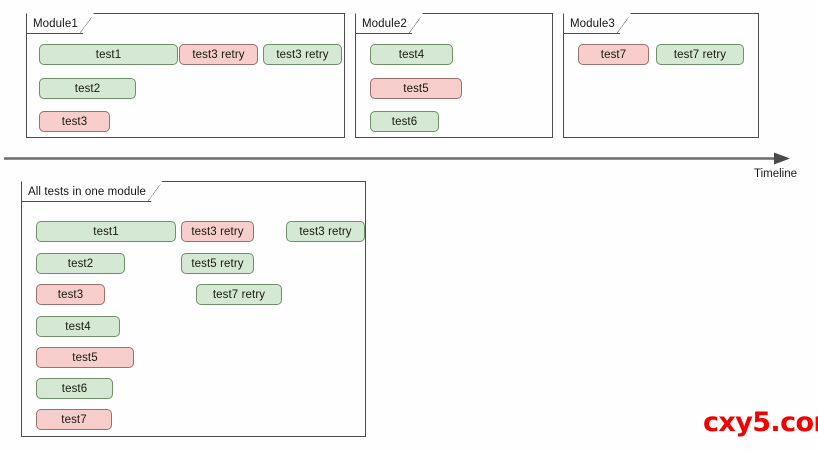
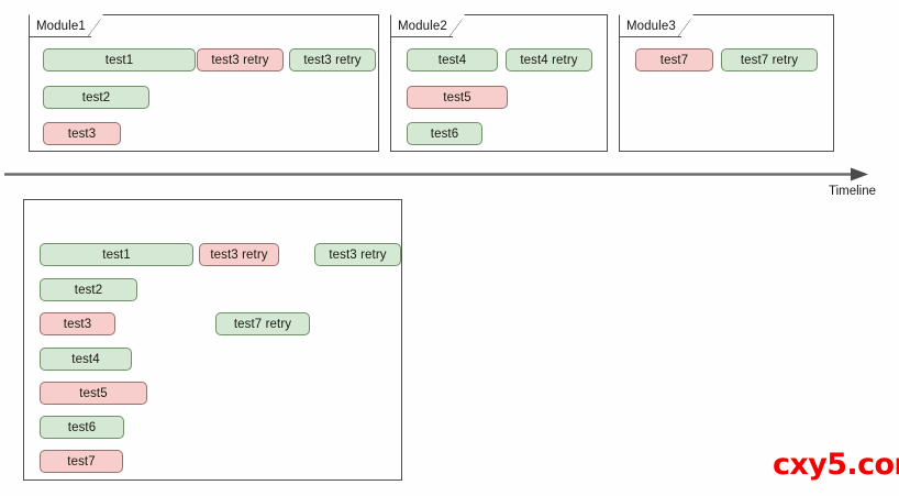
  Timeline
  cxy5.co
  Module1
  test1
  test3 retry
  test3 retry
  test2
  test3
  Module2
  test4
+ test4 retry
  test5
  test6
  Module3
  test7
  test7 retry
- All tests in one module
  test1
  test3 retry
  test3 retry
  test2
- test5 retry
  test3
  test7 retry
  test4
  test5
  test6
  test7
